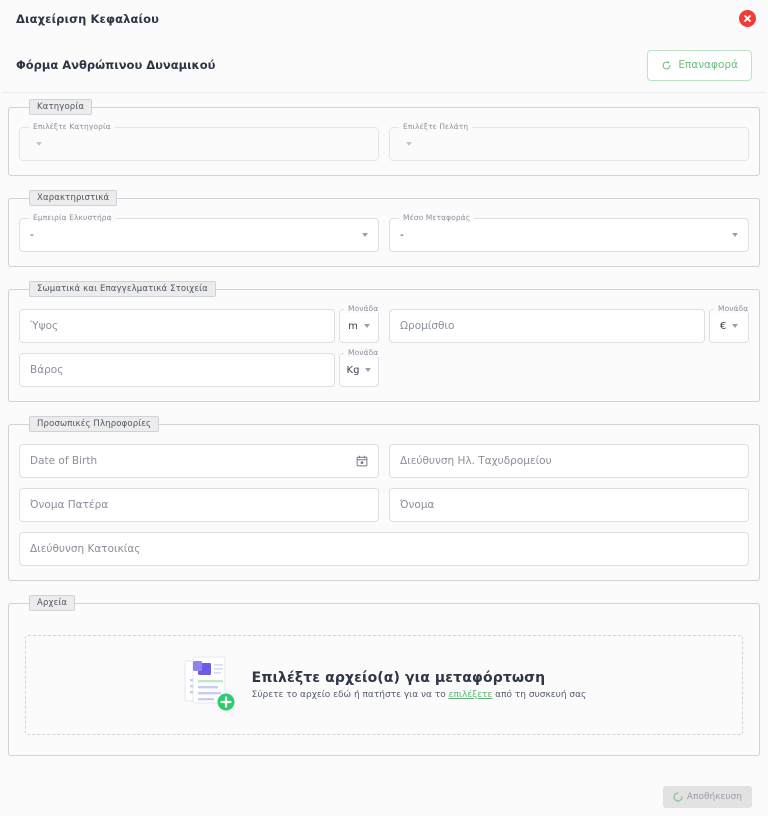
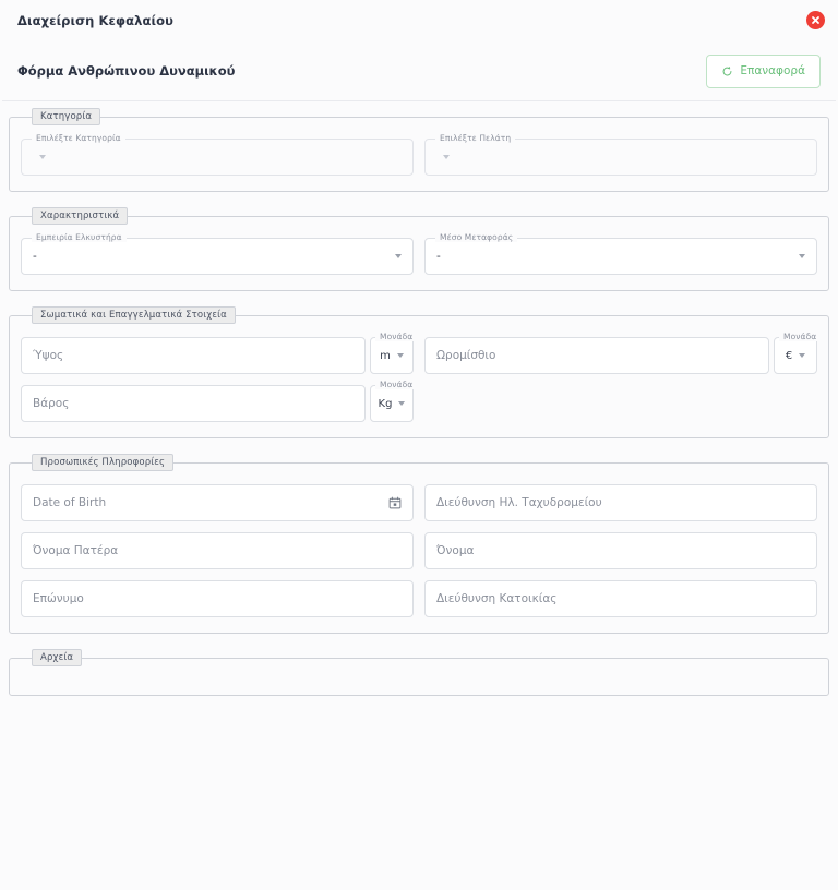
  Διαχείριση Κεφαλαίου
  Φόρμα Ανθρώπινου Δυναμικού
  Επαναφορά
  Κατηγορία
  Επιλέξτε Κατηγορία
  Επιλέξτε Πελάτη
  Χαρακτηριστικά
  Εμπειρία Ελκυστήρα
  -
  Μέσο Μεταφοράς
  -
  Σωματικά και Επαγγελματικά Στοιχεία
  Ύψος
  Μονάδα
  m
  Ωρομίσθιο
  Μονάδα
  €
  Βάρος
  Μονάδα
  Kg
  Προσωπικές Πληροφορίες
  Date of Birth
  Διεύθυνση Ηλ. Ταχυδρομείου
  Όνομα Πατέρα
  Όνομα
+ Επώνυμο
  Διεύθυνση Κατοικίας
  Αρχεία
- Επιλέξτε αρχείο(α) για μεταφόρτωση
- Σύρετε το αρχείο εδώ ή πατήστε για να το επιλέξετε από τη συσκευή σας
- Αποθήκευση
